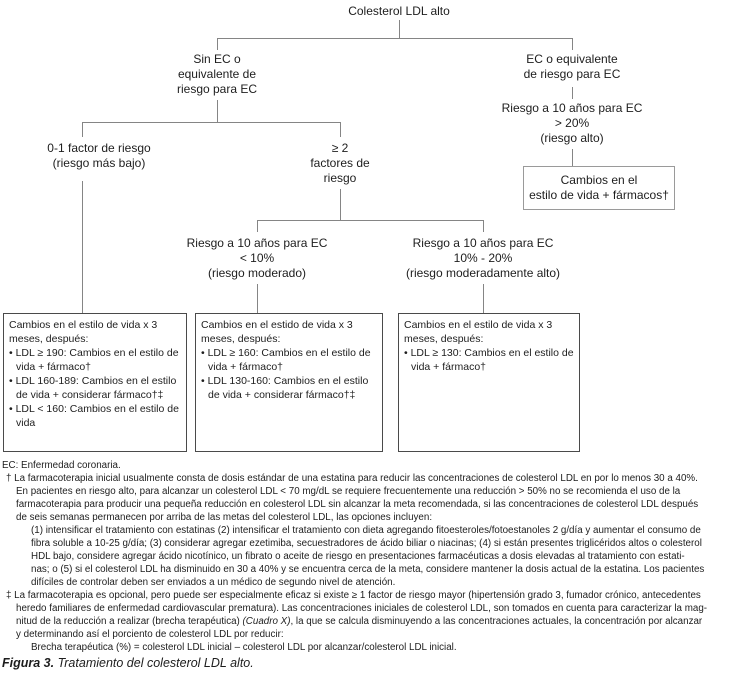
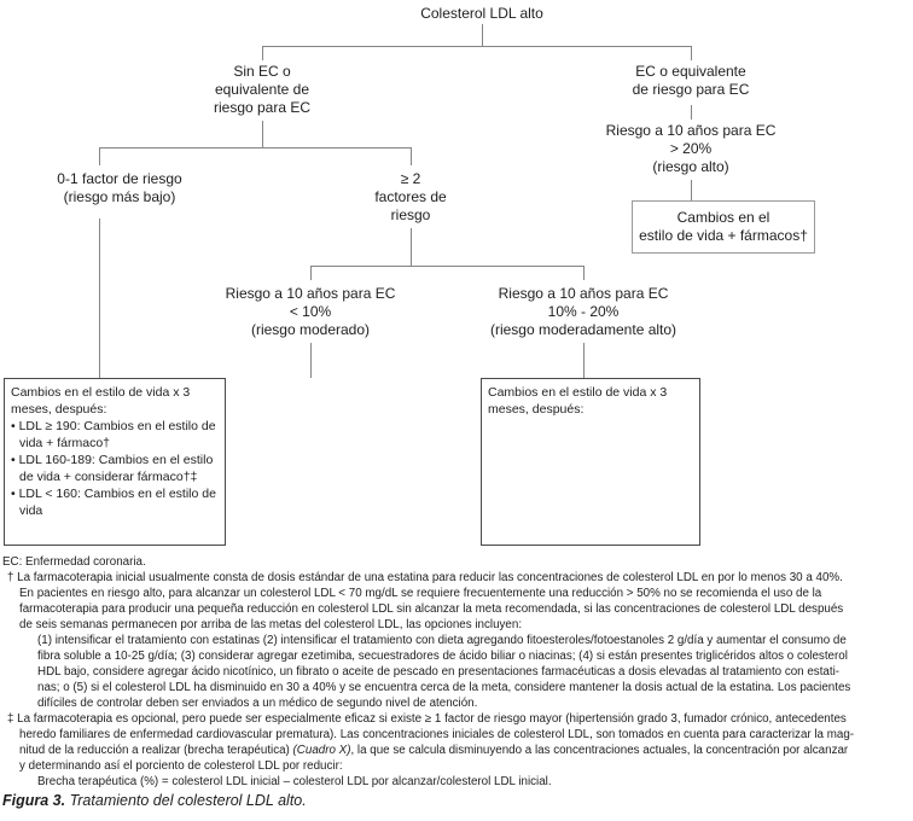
  Colesterol LDL alto
  Sin EC o
  equivalente de
  riesgo para EC
  EC o equivalente
  de riesgo para EC
  Riesgo a 10 años para EC
  > 20%
  (riesgo alto)
  0-1 factor de riesgo
  (riesgo más bajo)
  ≥ 2
  factores de
  riesgo
  Riesgo a 10 años para EC
  < 10%
  (riesgo moderado)
  Riesgo a 10 años para EC
  10% - 20%
  (riesgo moderadamente alto)
  Cambios en el
  estilo de vida + fármacos†
  Cambios en el estilo de vida x 3 meses, después:
  LDL ≥ 190: Cambios en el estilo de vida + fármaco†
  LDL 160-189: Cambios en el estilo de vida + considerar fármaco†‡
  LDL < 160: Cambios en el estilo de vida
- Cambios en el estido de vida x 3 meses, después:
- LDL ≥ 160: Cambios en el estilo de vida + fármaco†
- LDL 130-160: Cambios en el estilo de vida + considerar fármaco†‡
  Cambios en el estilo de vida x 3 meses, después:
- LDL ≥ 130: Cambios en el estilo de vida + fármaco†
  EC: Enfermedad coronaria.
  † La farmacoterapia inicial usualmente consta de dosis estándar de una estatina para reducir las concentraciones de colesterol LDL en por lo menos 30 a 40%.
  En pacientes en riesgo alto, para alcanzar un colesterol LDL < 70 mg/dL se requiere frecuentemente una reducción > 50% no se recomienda el uso de la
  farmacoterapia para producir una pequeña reducción en colesterol LDL sin alcanzar la meta recomendada, si las concentraciones de colesterol LDL después
  de seis semanas permanecen por arriba de las metas del colesterol LDL, las opciones incluyen:
  (1) intensificar el tratamiento con estatinas (2) intensificar el tratamiento con dieta agregando fitoesteroles/fotoestanoles 2 g/día y aumentar el consumo de
  fibra soluble a 10-25 g/día; (3) considerar agregar ezetimiba, secuestradores de ácido biliar o niacinas; (4) si están presentes triglicéridos altos o colesterol
- HDL bajo, considere agregar ácido nicotínico, un fibrato o aceite de riesgo en presentaciones farmacéuticas a dosis elevadas al tratamiento con estati-
+ HDL bajo, considere agregar ácido nicotínico, un fibrato o aceite de pescado en presentaciones farmacéuticas a dosis elevadas al tratamiento con estati-
  nas; o (5) si el colesterol LDL ha disminuido en 30 a 40% y se encuentra cerca de la meta, considere mantener la dosis actual de la estatina. Los pacientes
  difíciles de controlar deben ser enviados a un médico de segundo nivel de atención.
  ‡ La farmacoterapia es opcional, pero puede ser especialmente eficaz si existe ≥ 1 factor de riesgo mayor (hipertensión grado 3, fumador crónico, antecedentes
  heredo familiares de enfermedad cardiovascular prematura). Las concentraciones iniciales de colesterol LDL, son tomados en cuenta para caracterizar la mag-
  nitud de la reducción a realizar (brecha terapéutica) (Cuadro X), la que se calcula disminuyendo a las concentraciones actuales, la concentración por alcanzar
  y determinando así el porciento de colesterol LDL por reducir:
  Brecha terapéutica (%) = colesterol LDL inicial – colesterol LDL por alcanzar/colesterol LDL inicial.
  Figura 3. Tratamiento del colesterol LDL alto.
